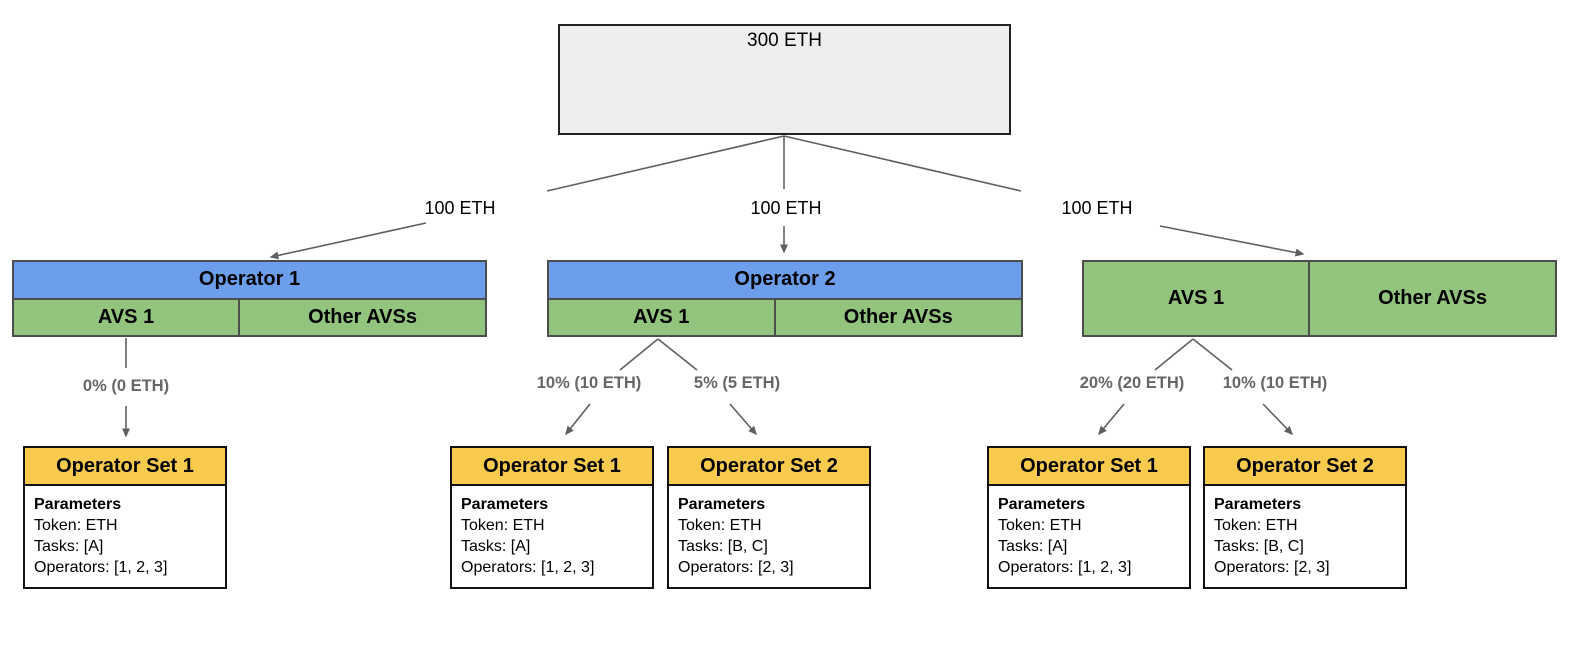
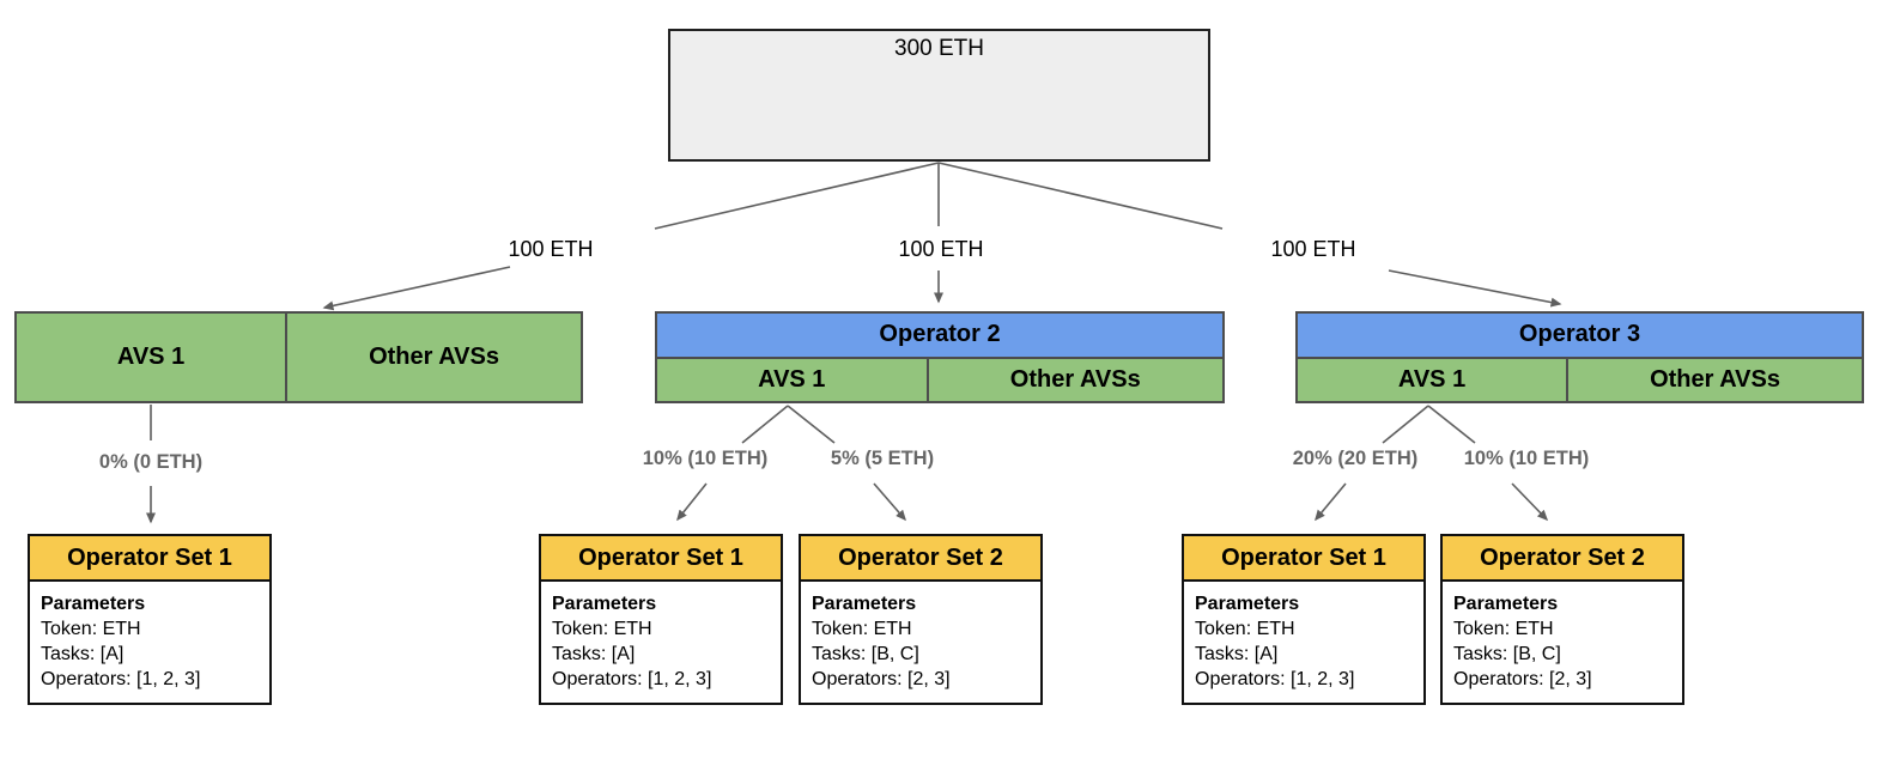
  300 ETH
  100 ETH
  100 ETH
  100 ETH
- Operator 1
  AVS 1
  Other AVSs
  Operator 2
  AVS 1
  Other AVSs
+ Operator 3
  AVS 1
  Other AVSs
  0% (0 ETH)
  10% (10 ETH)
  5% (5 ETH)
  20% (20 ETH)
  10% (10 ETH)
  Operator Set 1
  Parameters
  Token: ETH
  Tasks: [A]
  Operators: [1, 2, 3]
  Operator Set 1
  Parameters
  Token: ETH
  Tasks: [A]
  Operators: [1, 2, 3]
  Operator Set 2
  Parameters
  Token: ETH
  Tasks: [B, C]
  Operators: [2, 3]
  Operator Set 1
  Parameters
  Token: ETH
  Tasks: [A]
  Operators: [1, 2, 3]
  Operator Set 2
  Parameters
  Token: ETH
  Tasks: [B, C]
  Operators: [2, 3]
